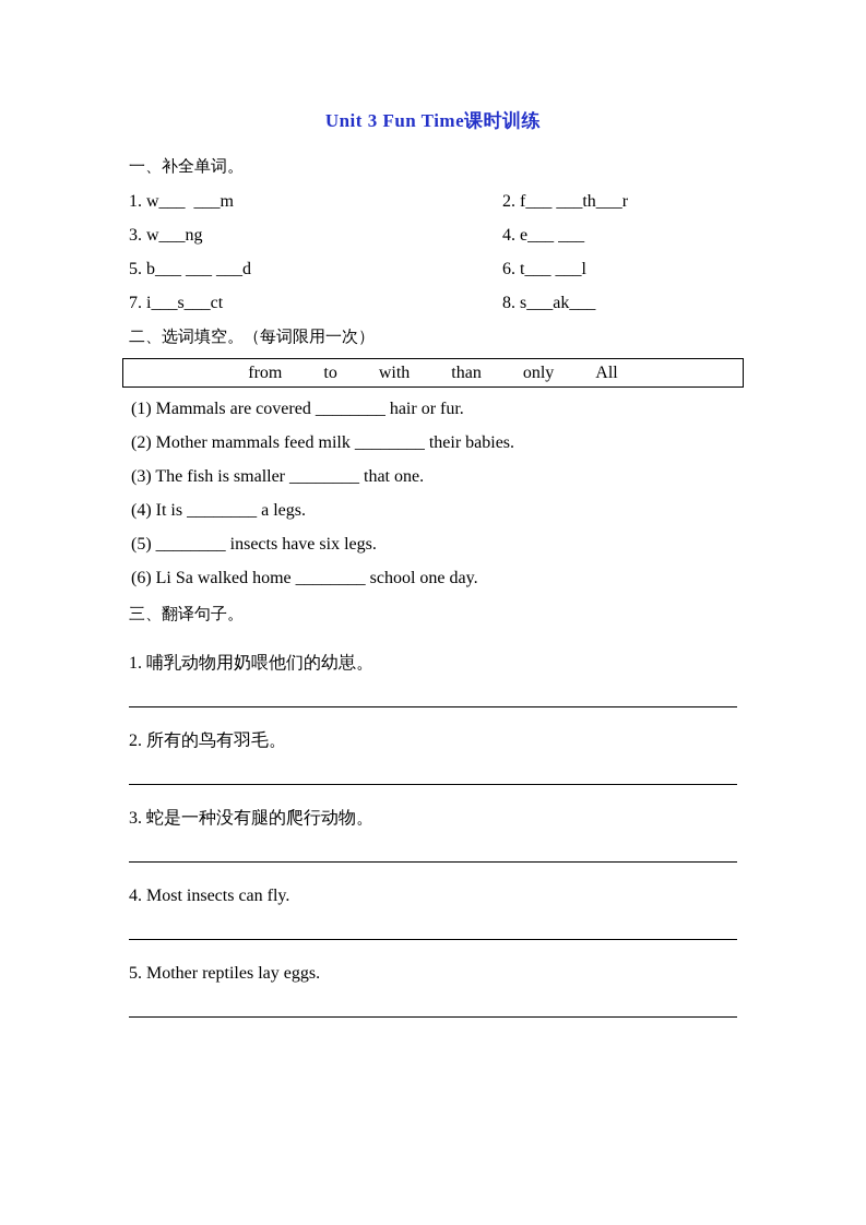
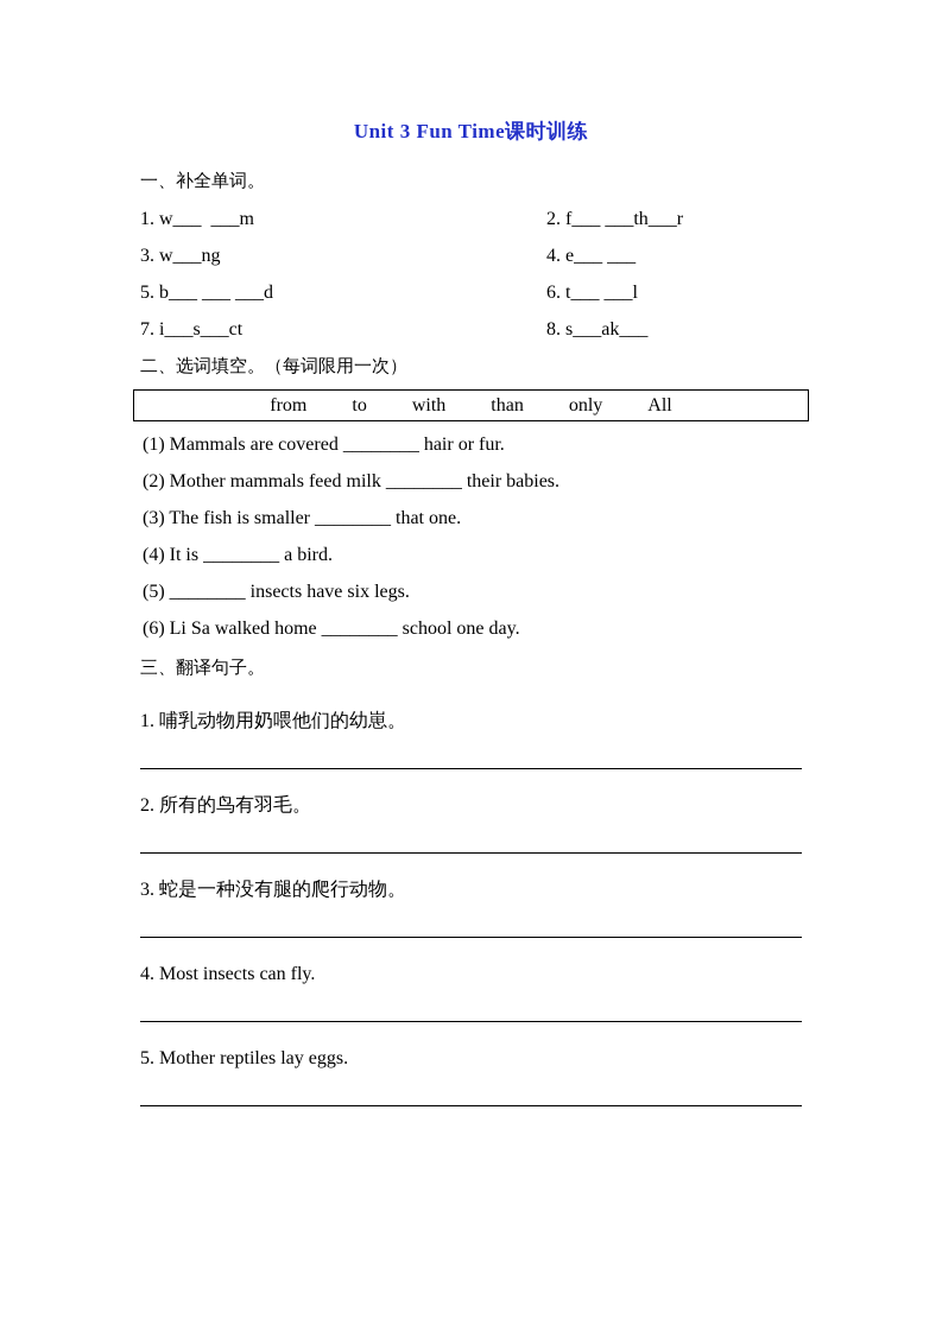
  Unit 3 Fun Time课时训练
  一、补全单词。
  1. w___ ___m
  2. f___ ___th___r
  3. w___ng
  4. e___ ___
  5. b___ ___ ___d
  6. t___ ___l
  7. i___s___ct
  8. s___ak___
  二、选词填空。（每词限用一次）
  from
  to
  with
  than
  only
  All
  (1) Mammals are covered ________ hair or fur.
  (2) Mother mammals feed milk ________ their babies.
  (3) The fish is smaller ________ that one.
- (4) It is ________ a legs.
+ (4) It is ________ a bird.
  (5) ________ insects have six legs.
  (6) Li Sa walked home ________ school one day.
  三、翻译句子。
  1. 哺乳动物用奶喂他们的幼崽。
  2. 所有的鸟有羽毛。
  3. 蛇是一种没有腿的爬行动物。
  4. Most insects can fly.
  5. Mother reptiles lay eggs.
